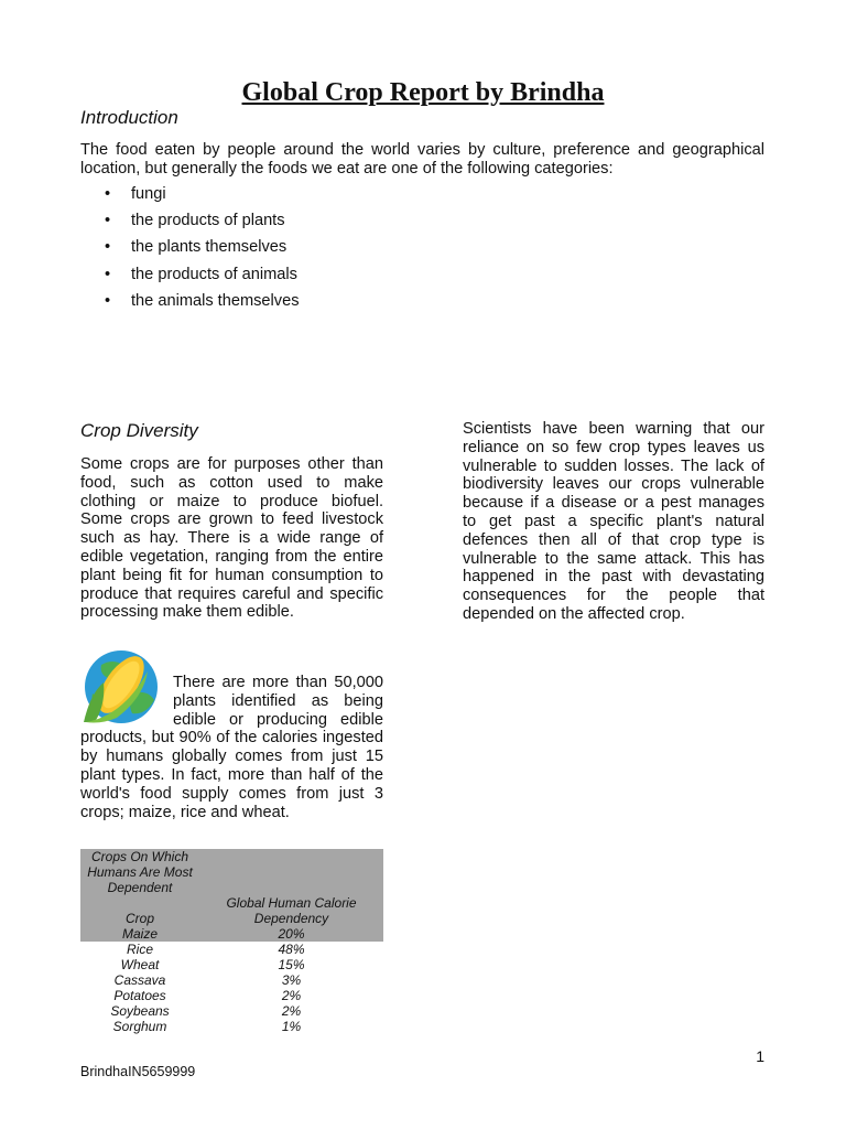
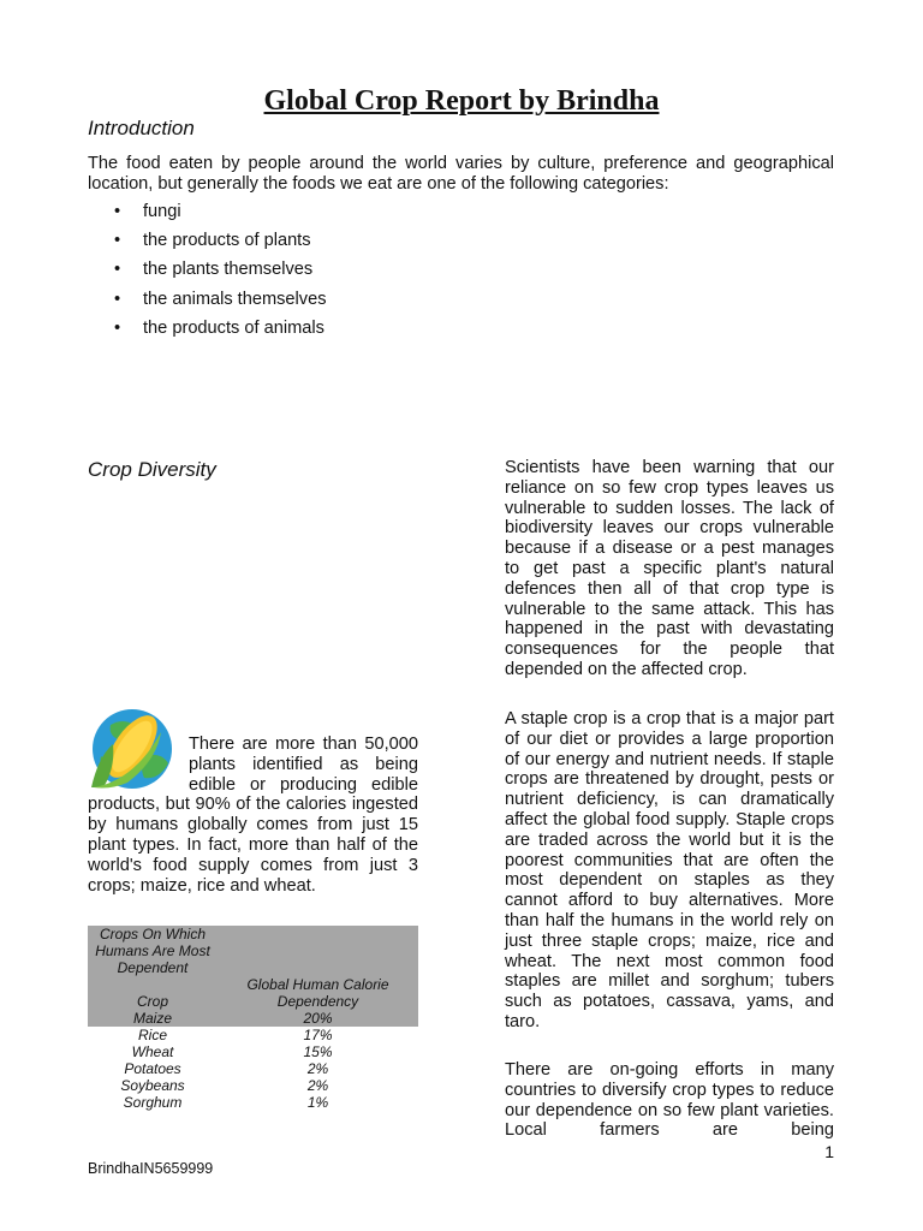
  Global Crop Report by Brindha
  Introduction
  The food eaten by people around the world varies by culture, preference and geographical location, but generally the foods we eat are one of the following categories:
  •
  fungi
  •
  the products of plants
  •
  the plants themselves
  •
- the products of animals
+ the animals themselves
  •
- the animals themselves
+ the products of animals
  Crop Diversity
- Some crops are for purposes other than food, such as cotton used to make clothing or maize to produce biofuel. Some crops are grown to feed livestock such as hay. There is a wide range of edible vegetation, ranging from the entire plant being fit for human consumption to produce that requires careful and specific processing make them edible.
  There are more than 50,000 plants identified as being edible or producing edible products, but 90% of the calories ingested by humans globally comes from just 15 plant types. In fact, more than half of the world's food supply comes from just 3 crops; maize, rice and wheat.
  Crops On Which Humans Are Most Dependent
  Crop	Global Human Calorie Dependency
  Maize	20%
- Rice	48%
+ Rice	17%
  Wheat	15%
- Cassava	3%
  Potatoes	2%
  Soybeans	2%
  Sorghum	1%
  Scientists have been warning that our reliance on so few crop types leaves us vulnerable to sudden losses. The lack of biodiversity leaves our crops vulnerable because if a disease or a pest manages to get past a specific plant's natural defences then all of that crop type is vulnerable to the same attack. This has happened in the past with devastating consequences for the people that depended on the affected crop.
+ A staple crop is a crop that is a major part of our diet or provides a large proportion of our energy and nutrient needs. If staple crops are threatened by drought, pests or nutrient deficiency, is can dramatically affect the global food supply. Staple crops are traded across the world but it is the poorest communities that are often the most dependent on staples as they cannot afford to buy alternatives. More than half the humans in the world rely on just three staple crops; maize, rice and wheat. The next most common food staples are millet and sorghum; tubers such as potatoes, cassava, yams, and taro.
+ There are on-going efforts in many countries to diversify crop types to reduce our dependence on so few plant varieties. Local farmers are being
  1
  BrindhaIN5659999
